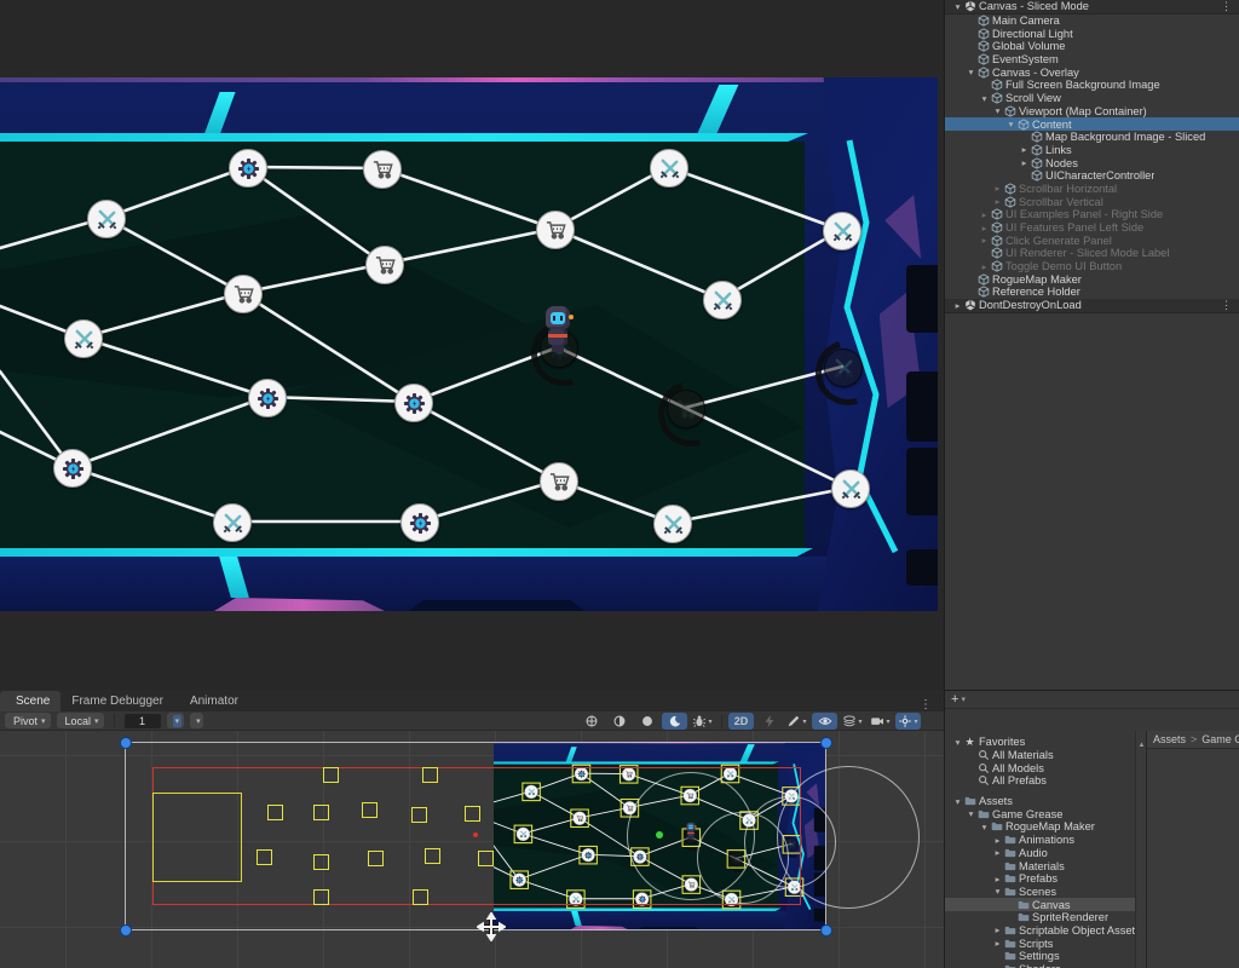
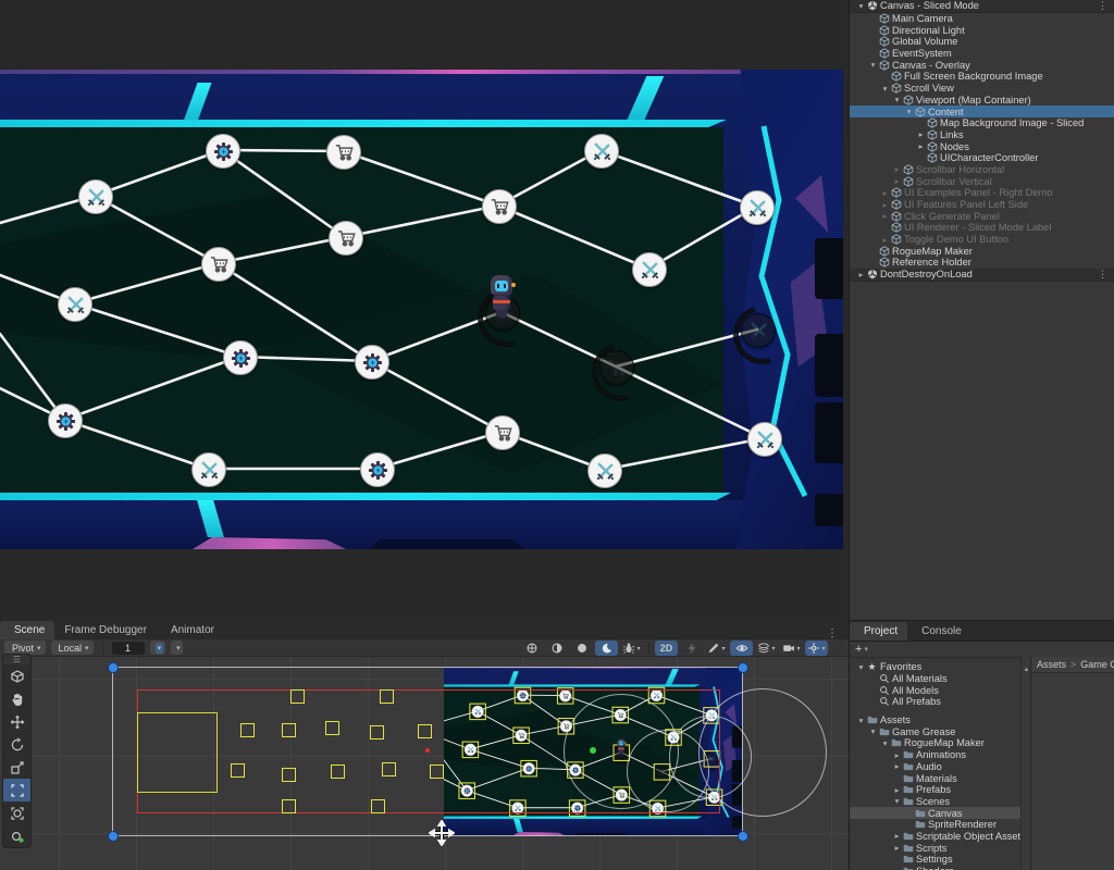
  Scene
  Frame Debugger
  Animator
  ⋮
  Pivot
  Local
  1
  2D
+ ☰
  ▾
  Canvas - Sliced Mode
  ⋮
  Main Camera
  Directional Light
  Global Volume
  EventSystem
  ▾
  Canvas - Overlay
  Full Screen Background Image
  ▾
  Scroll View
  ▾
  Viewport (Map Container)
  ▾
  Content
  Map Background Image - Sliced
  ▸
  Links
  ▸
  Nodes
  UICharacterController
  ▸
  Scrollbar Horizontal
  ▸
  Scrollbar Vertical
  ▸
- UI Examples Panel - Right Side
+ UI Examples Panel - Right Demo
  ▸
  UI Features Panel Left Side
  ▸
  Click Generate Panel
  UI Renderer - Sliced Mode Label
  ▸
  Toggle Demo UI Button
  RogueMap Maker
  Reference Holder
  ▸
  DontDestroyOnLoad
  ⋮
+ Project
+ Console
  +
  ▾
  ★
  Favorites
  All Materials
  All Models
  All Prefabs
  ▾
  Assets
  ▾
  Game Grease
  ▾
  RogueMap Maker
  ▸
  Animations
  ▸
  Audio
  Materials
  ▸
  Prefabs
  ▾
  Scenes
  Canvas
  SpriteRenderer
  ▸
  Scriptable Object Asset
  ▸
  Scripts
  Settings
  Assets
  >
